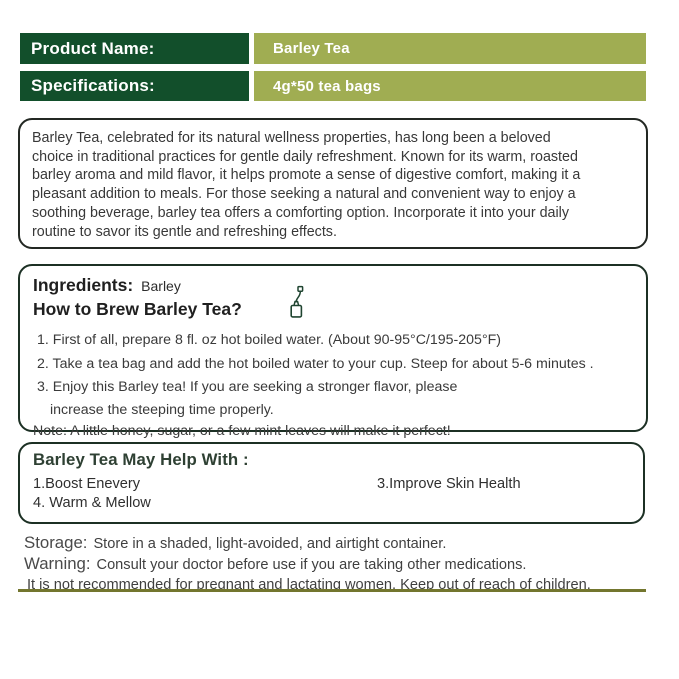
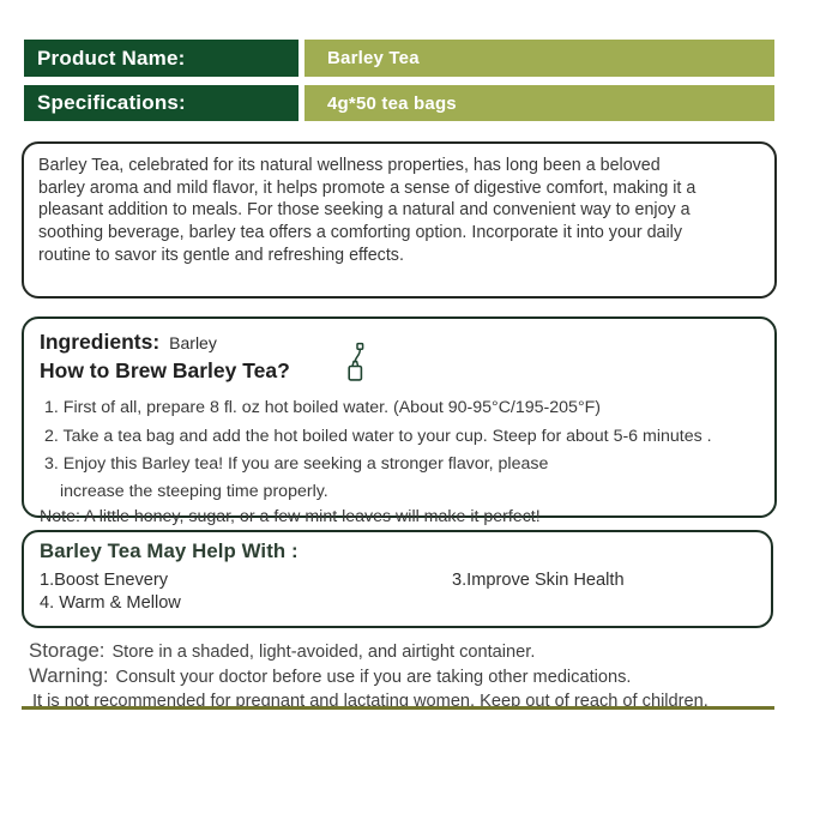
  Product Name:
  Barley Tea
  Specifications:
  4g*50 tea bags
  Barley Tea, celebrated for its natural wellness properties, has long been a beloved
- choice in traditional practices for gentle daily refreshment. Known for its warm, roasted
  barley aroma and mild flavor, it helps promote a sense of digestive comfort, making it a
  pleasant addition to meals. For those seeking a natural and convenient way to enjoy a
  soothing beverage, barley tea offers a comforting option. Incorporate it into your daily
  routine to savor its gentle and refreshing effects.
  Ingredients:
  Barley
  How to Brew Barley Tea?
  1. First of all, prepare 8 fl. oz hot boiled water. (About 90-95°C/195-205°F)
  2. Take a tea bag and add the hot boiled water to your cup. Steep for about 5-6 minutes .
  3. Enjoy this Barley tea! If you are seeking a stronger flavor, please
  increase the steeping time properly.
  Note: A little honey, sugar, or a few mint leaves will make it perfect!
  Barley Tea May Help With :
  1.Boost Enevery
  3.Improve Skin Health
  4. Warm & Mellow
  Storage:
  Store in a shaded, light-avoided, and airtight container.
  Warning:
  Consult your doctor before use if you are taking other medications.
  It is not recommended for pregnant and lactating women. Keep out of reach of children.
